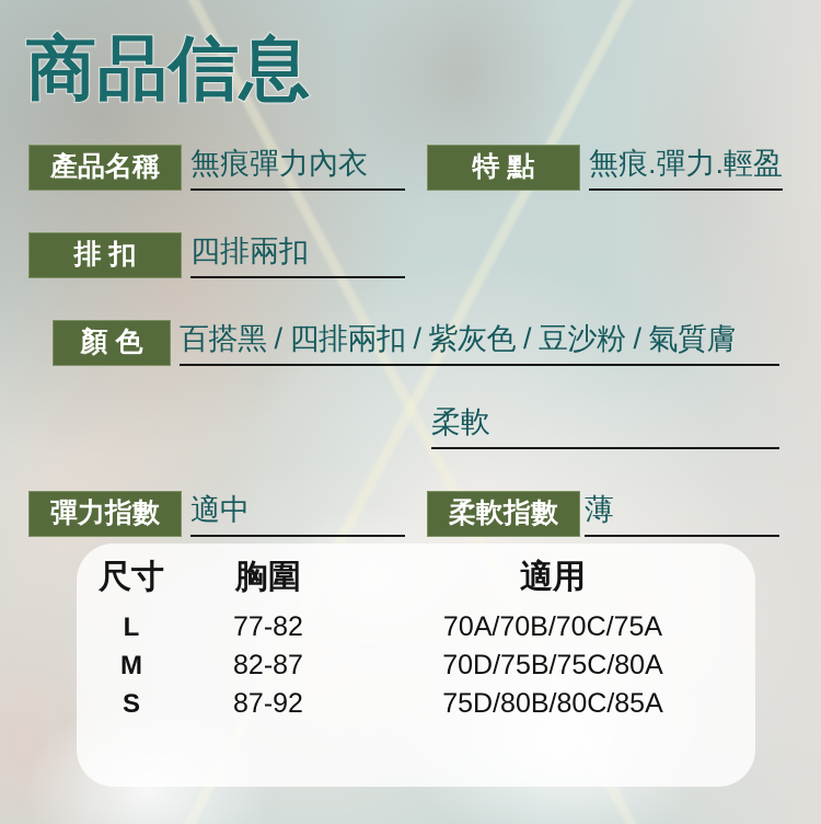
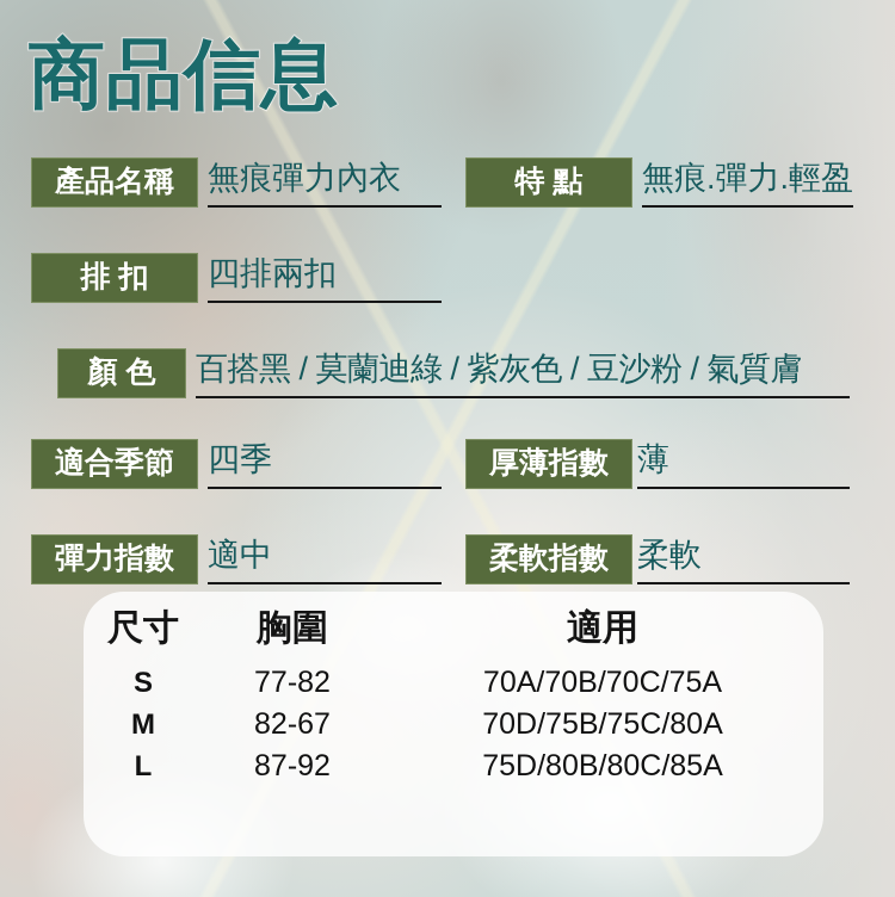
  商品信息
  產品名稱
  無痕彈力內衣
  特 點
  無痕.彈力.輕盈
  排 扣
  四排兩扣
  顏 色
- 百搭黑 / 四排兩扣 / 紫灰色 / 豆沙粉 / 氣質膚
+ 百搭黑 / 莫蘭迪綠 / 紫灰色 / 豆沙粉 / 氣質膚
+ 適合季節
+ 四季
+ 厚薄指數
- 柔軟
+ 薄
  彈力指數
  適中
  柔軟指數
- 薄
+ 柔軟
  尺寸	胸圍	適用
- L	77-82	70A/70B/70C/75A
+ S	77-82	70A/70B/70C/75A
- M	82-87	70D/75B/75C/80A
+ M	82-67	70D/75B/75C/80A
- S	87-92	75D/80B/80C/85A
+ L	87-92	75D/80B/80C/85A
